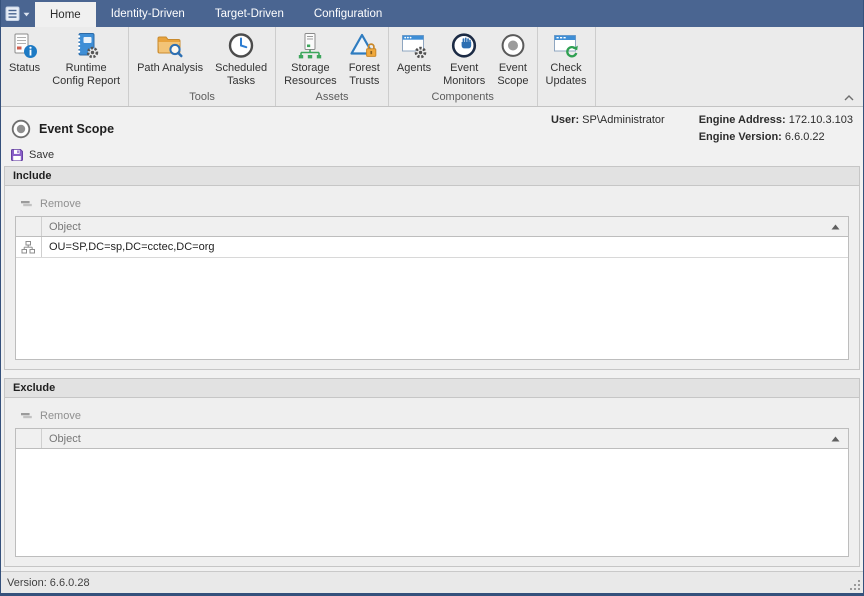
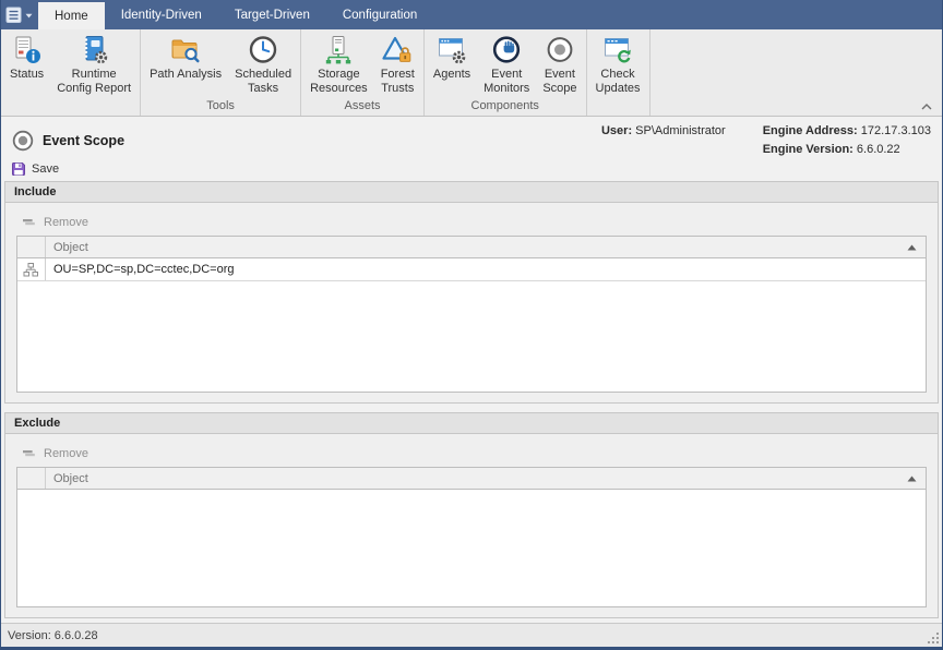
  Home
  Identity-Driven
  Target-Driven
  Configuration
  Status
  Runtime
  Config Report
  Path Analysis
  Scheduled
  Tasks
  Tools
  Storage
  Resources
  Forest
  Trusts
  Assets
  Agents
  Event
  Monitors
  Event
  Scope
  Components
  Check
  Updates
  Event Scope
  User: SP\Administrator
- Engine Address: 172.10.3.103
+ Engine Address: 172.17.3.103
  Engine Version: 6.6.0.22
  Save
  Include
  Remove
  Object
  OU=SP,DC=sp,DC=cctec,DC=org
  Exclude
  Remove
  Object
  Version: 6.6.0.28
